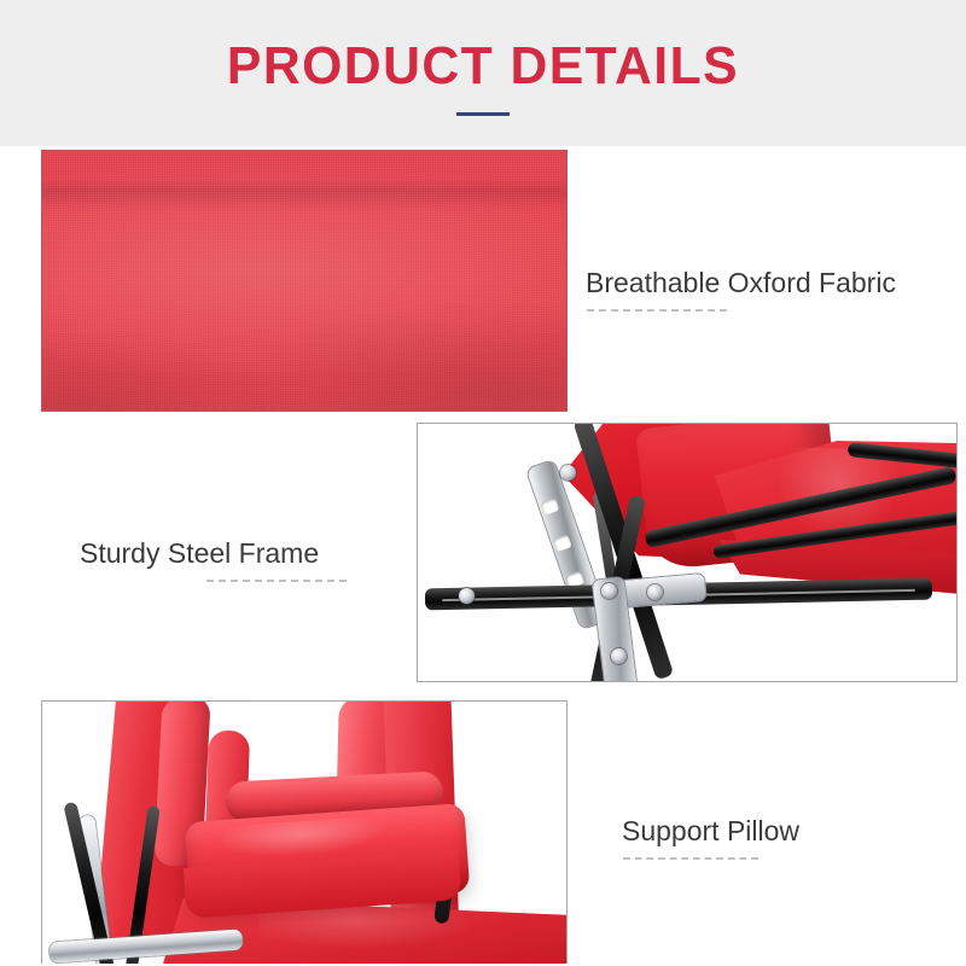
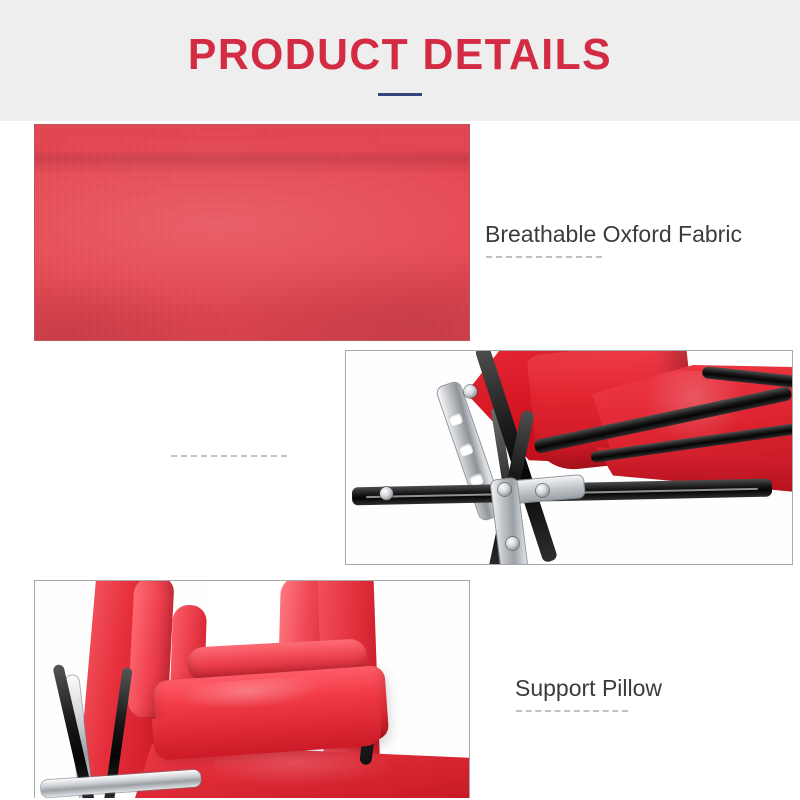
  PRODUCT DETAILS
  Breathable Oxford Fabric
- Sturdy Steel Frame
  Support Pillow
